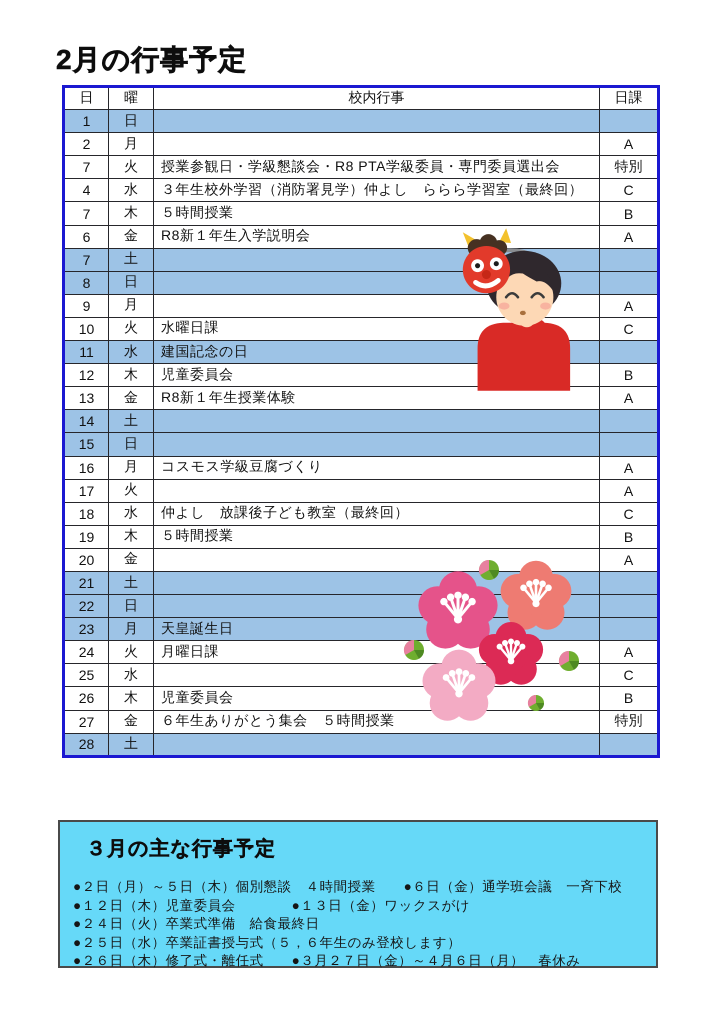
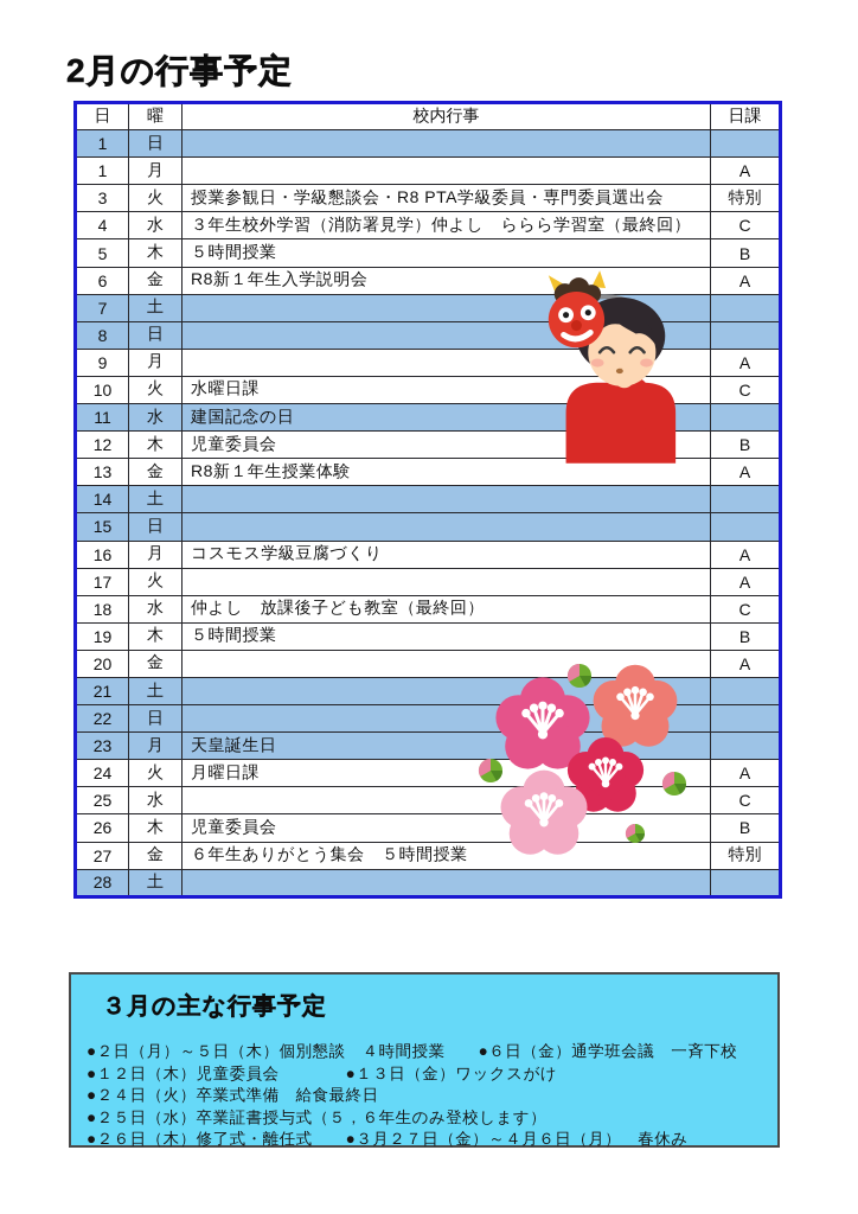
  2月の行事予定
  日	曜	校内行事	日課
  1	日
- 2	月		A
+ 1	月		A
- 7	火	授業参観日・学級懇談会・R8 PTA学級委員・専門委員選出会	特別
+ 3	火	授業参観日・学級懇談会・R8 PTA学級委員・専門委員選出会	特別
  4	水	３年生校外学習（消防署見学）仲よし ららら学習室（最終回）	C
- 7	木	５時間授業	B
+ 5	木	５時間授業	B
  6	金	R8新１年生入学説明会	A
  7	土
  8	日
  9	月		A
  10	火	水曜日課	C
  11	水	建国記念の日
  12	木	児童委員会	B
  13	金	R8新１年生授業体験	A
  14	土
  15	日
  16	月	コスモス学級豆腐づくり	A
  17	火		A
  18	水	仲よし 放課後子ども教室（最終回）	C
  19	木	５時間授業	B
  20	金		A
  21	土
  22	日
  23	月	天皇誕生日
  24	火	月曜日課	A
  25	水		C
  26	木	児童委員会	B
  27	金	６年生ありがとう集会 ５時間授業	特別
  28	土
  ３月の主な行事予定
  ●２日（月）～５日（木）個別懇談 ４時間授業 ●６日（金）通学班会議 一斉下校
  ●１２日（木）児童委員会 ●１３日（金）ワックスがけ
  ●２４日（火）卒業式準備 給食最終日
  ●２５日（水）卒業証書授与式（５，６年生のみ登校します）
  ●２６日（木）修了式・離任式 ●３月２７日（金）～４月６日（月） 春休み
